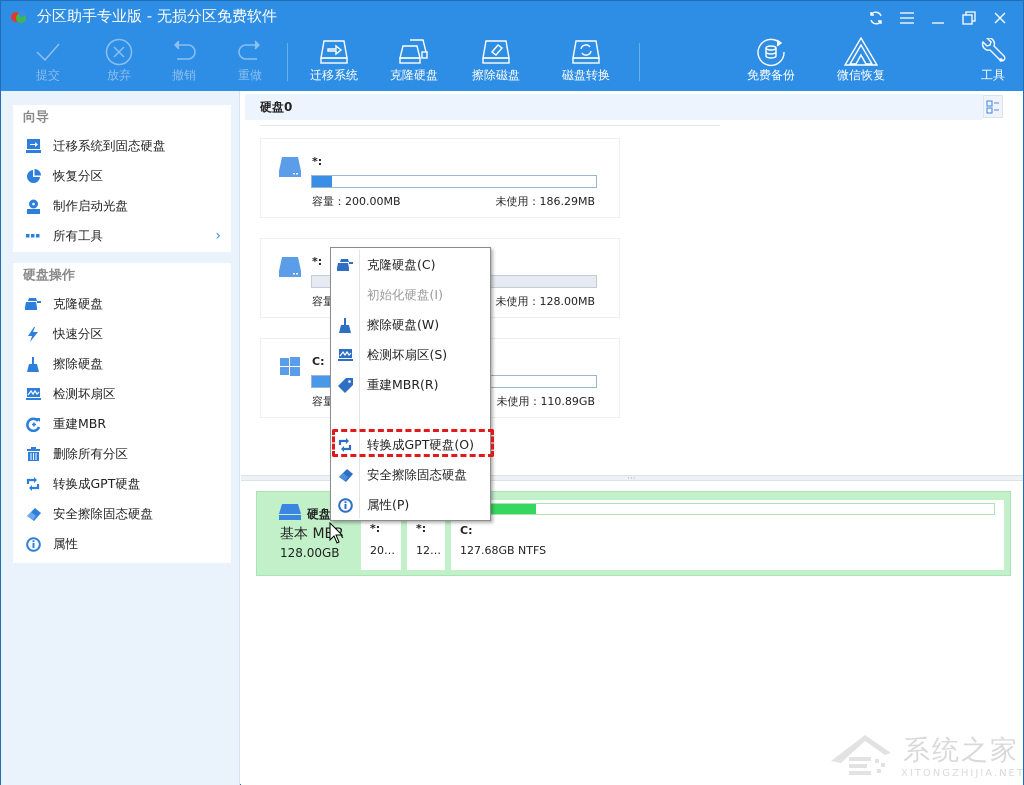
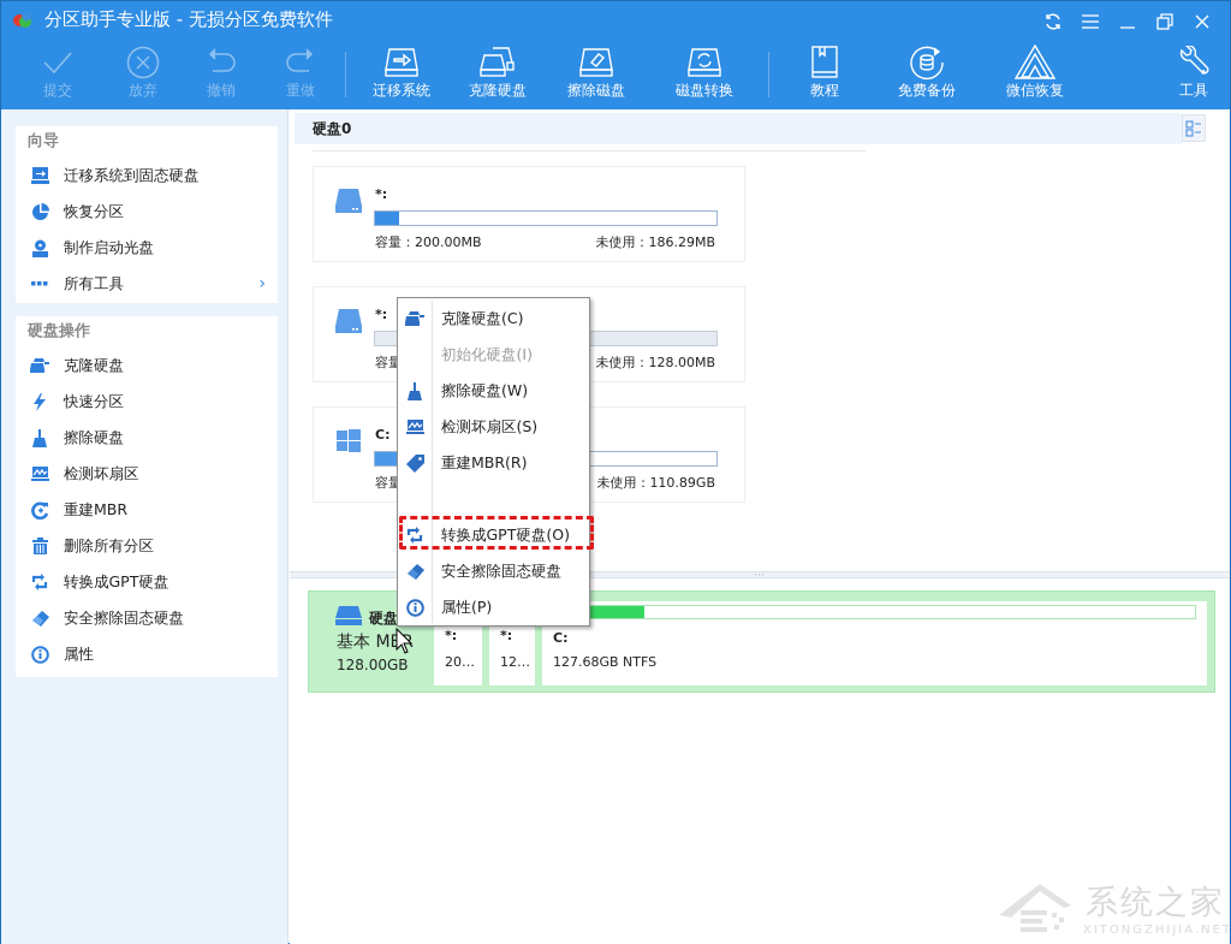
  分区助手专业版 - 无损分区免费软件
  提交
  放弃
  撤销
  重做
  迁移系统
  克隆硬盘
  擦除磁盘
  磁盘转换
+ 教程
  免费备份
  微信恢复
  工具
  向导
  迁移系统到固态硬盘
  恢复分区
  制作启动光盘
  所有工具
  ›
  硬盘操作
  克隆硬盘
  快速分区
  擦除硬盘
  检测坏扇区
  重建MBR
  删除所有分区
  转换成GPT硬盘
  安全擦除固态硬盘
  属性
  硬盘0
  *:
  容量：200.00MB
  未使用：186.29MB
  *:
  未使用：128.00MB
  C:
  未使用：110.89GB
  ···
  基本 MB
  128.00GB
  *:
  20…
  *:
  12…
  C:
  127.68GB NTFS
  克隆硬盘(C)
  初始化硬盘(I)
  擦除硬盘(W)
  检测坏扇区(S)
  重建MBR(R)
  转换成GPT硬盘(O)
  安全擦除固态硬盘
  属性(P)
  系统之家
  XITONGZHIJIA.NET
